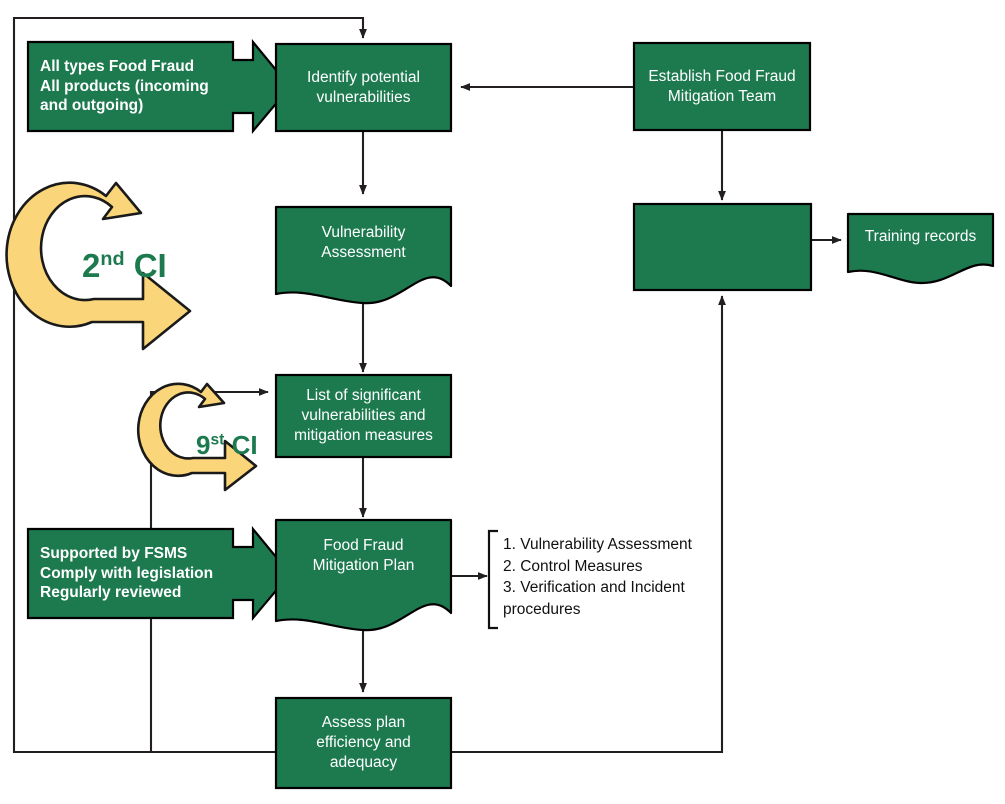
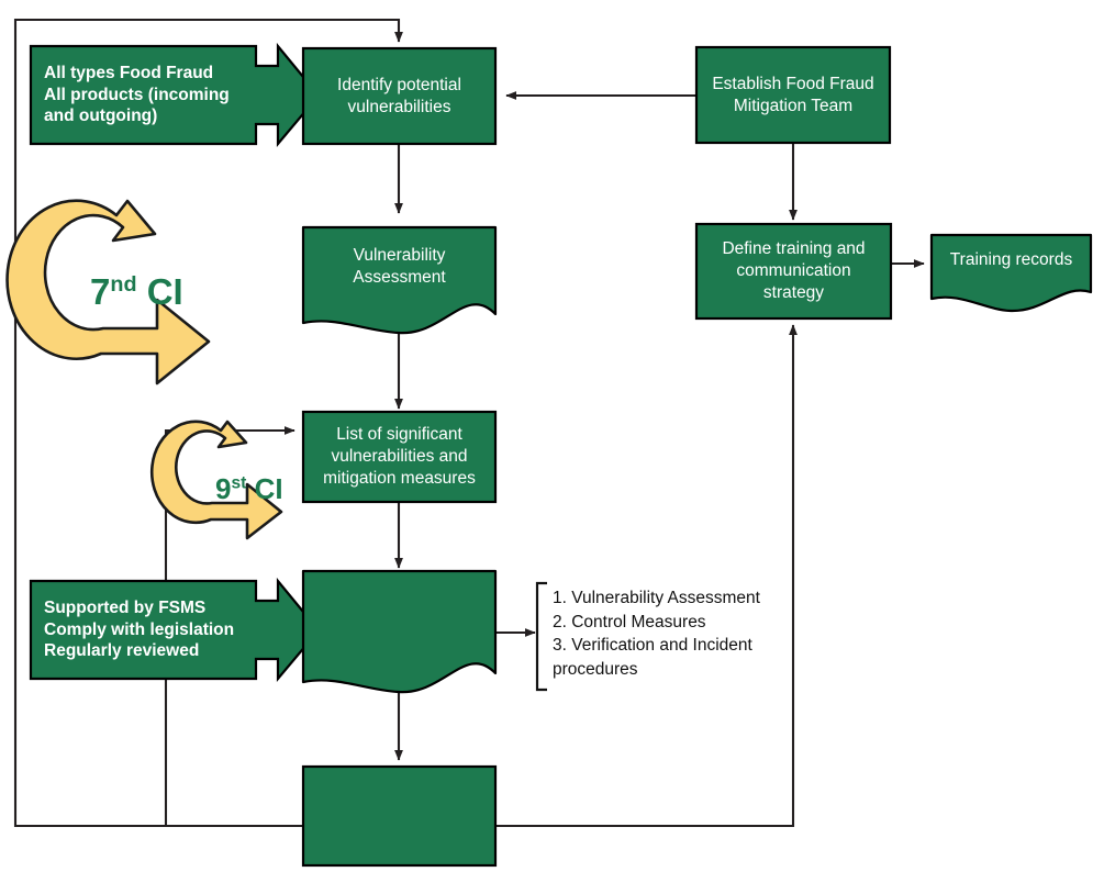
  All types Food Fraud
  All products (incoming
  and outgoing)
  Identify potential
  vulnerabilities
  Establish Food Fraud
  Mitigation Team
  Vulnerability
  Assessment
+ Define training and
+ communication
+ strategy
  Training records
  List of significant
  vulnerabilities and
  mitigation measures
  Supported by FSMS
  Comply with legislation
  Regularly reviewed
- Food Fraud
- Mitigation Plan
- Assess plan
- efficiency and
- adequacy
  1. Vulnerability Assessment
  2. Control Measures
  3. Verification and Incident
  procedures
- 2nd CI
+ 7nd CI
  9st CI
